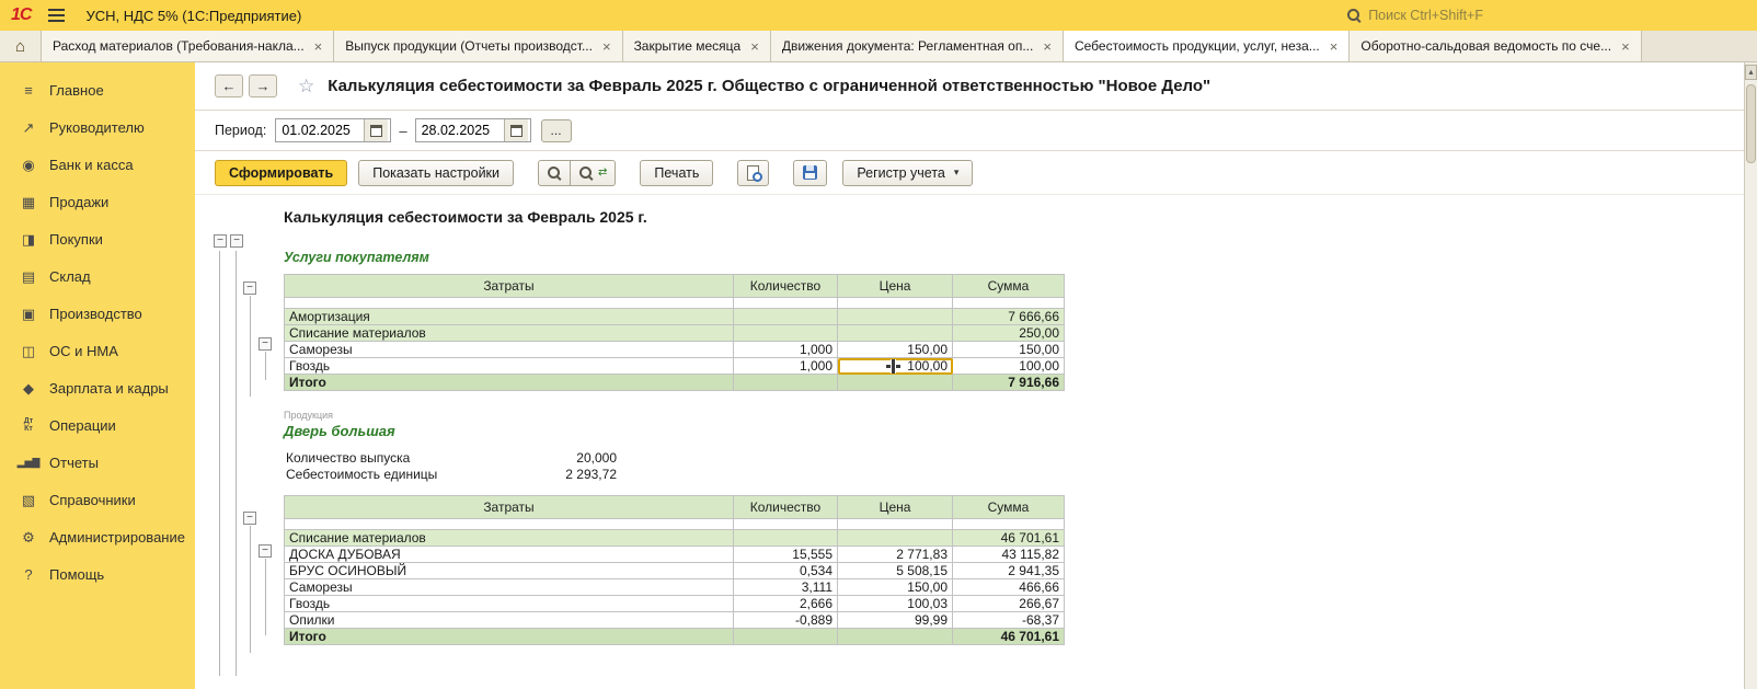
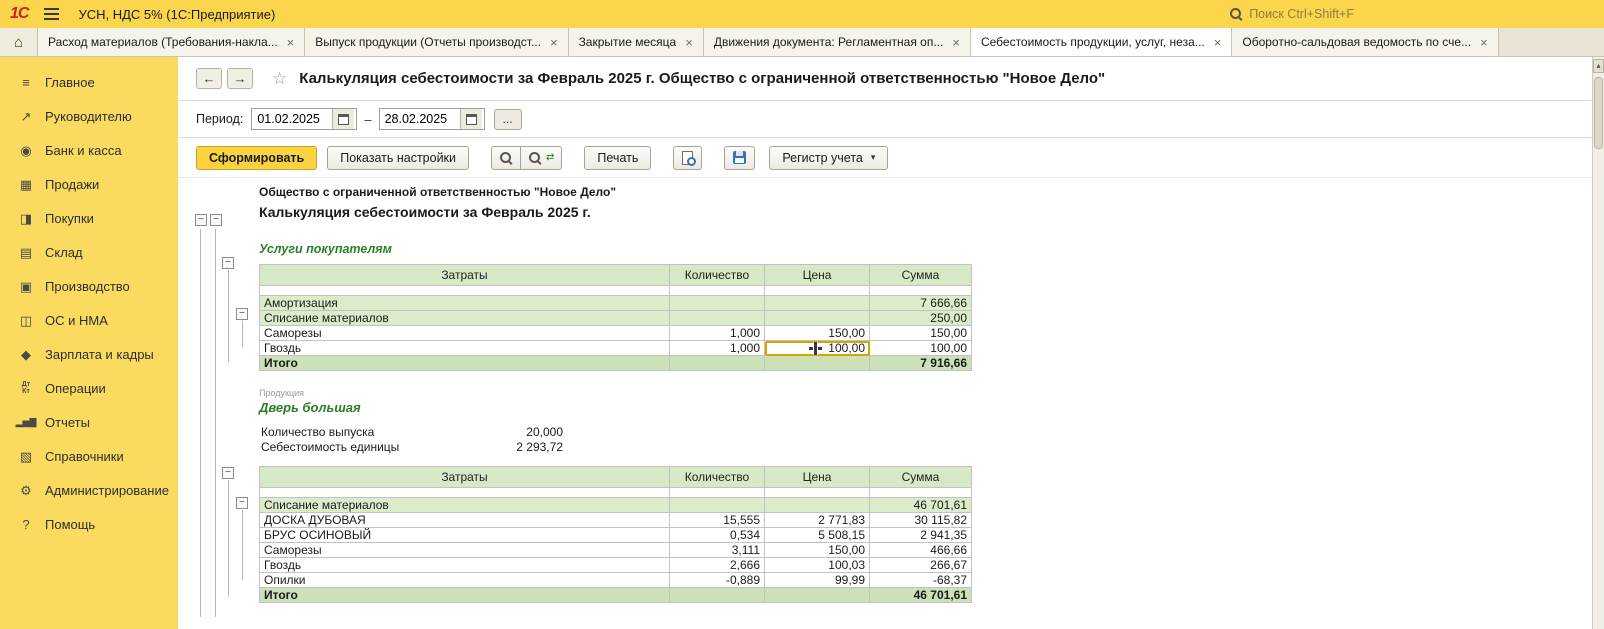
  1С
  УСН, НДС 5% (1С:Предприятие)
  Поиск Ctrl+Shift+F
  ⌂
  Расход материалов (Требования-накла...
  ×
  Выпуск продукции (Отчеты производст...
  ×
  Закрытие месяца
  ×
  Движения документа: Регламентная оп...
  ×
  Себестоимость продукции, услуг, неза...
  ×
  Оборотно-сальдовая ведомость по сче...
  ×
  ≡
  Главное
  ↗
  Руководителю
  ◉
  Банк и касса
  ▦
  Продажи
  ◨
  Покупки
  ▤
  Склад
  ▣
  Производство
  ◫
  ОС и НМА
  ◆
  Зарплата и кадры
  Операции
  ▂▅▇
  Отчеты
  ▧
  Справочники
  ⚙
  Администрирование
  ?
  Помощь
  ←
  →
  ☆
  Калькуляция себестоимости за Февраль 2025 г. Общество с ограниченной ответственностью "Новое Дело"
  Период:
  01.02.2025
  –
  28.02.2025
  ...
  Сформировать
  Показать настройки
  ⇄
  Печать
  Регистр учета
  ▾
  −
  −
  −
  −
  −
  −
+ Общество с ограниченной ответственностью "Новое Дело"
  Калькуляция себестоимости за Февраль 2025 г.
  Услуги покупателям
  Затраты	Количество	Цена	Сумма
  Амортизация			7 666,66
  Списание материалов			250,00
  Саморезы	1,000	150,00	150,00
  Гвоздь	1,000	100,00	100,00
  Итого			7 916,66
  Продукция
  Дверь большая
  Количество выпуска	20,000
  Себестоимость единицы	2 293,72
  Затраты	Количество	Цена	Сумма
  Списание материалов			46 701,61
- ДОСКА ДУБОВАЯ	15,555	2 771,83	43 115,82
+ ДОСКА ДУБОВАЯ	15,555	2 771,83	30 115,82
  БРУС ОСИНОВЫЙ	0,534	5 508,15	2 941,35
  Саморезы	3,111	150,00	466,66
  Гвоздь	2,666	100,03	266,67
  Опилки	-0,889	99,99	-68,37
  Итого			46 701,61
  ▴
